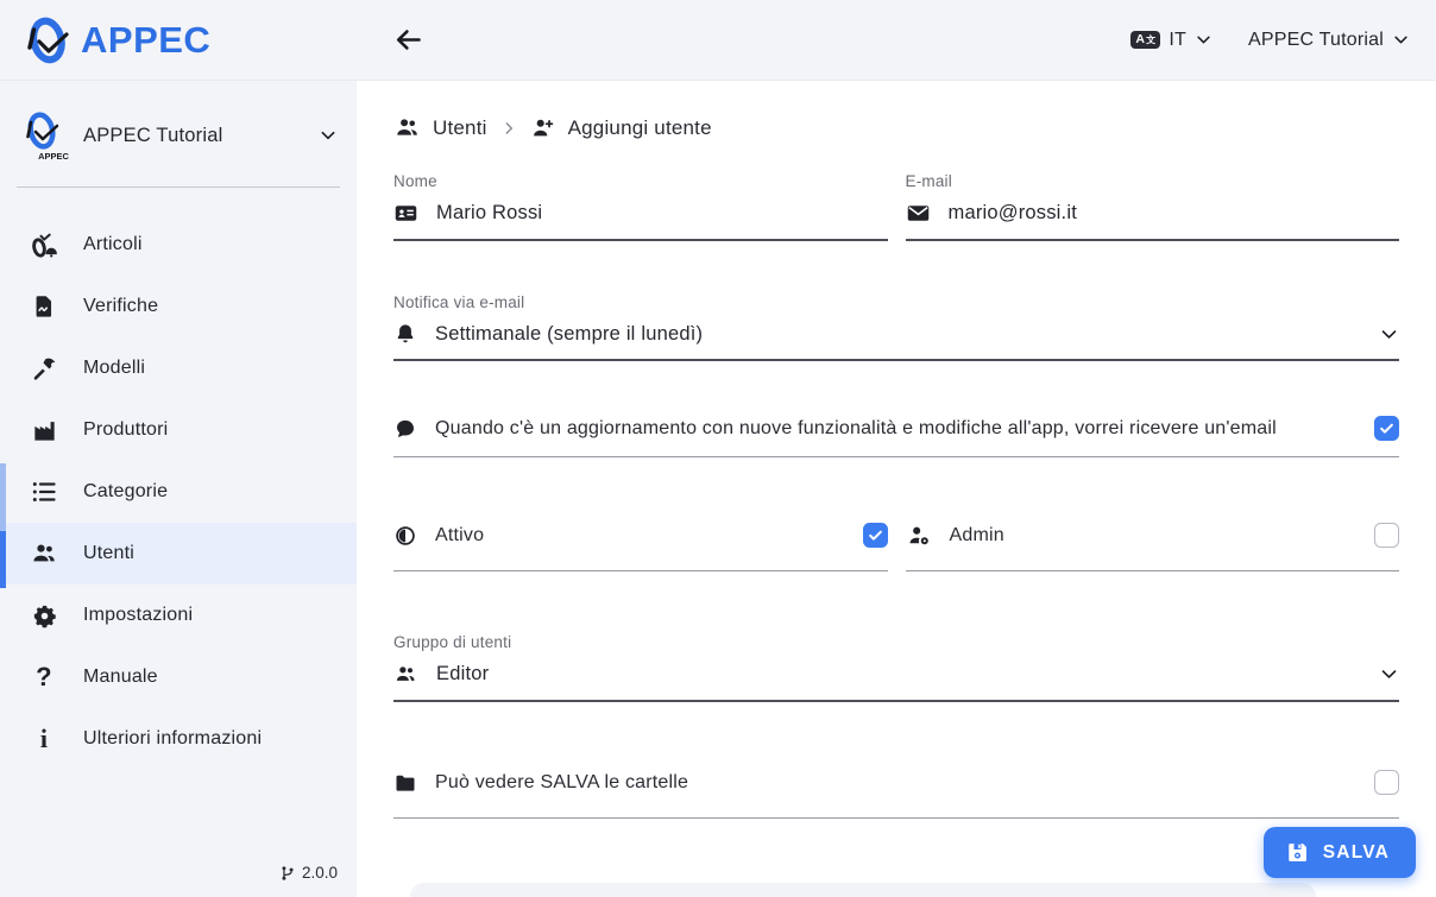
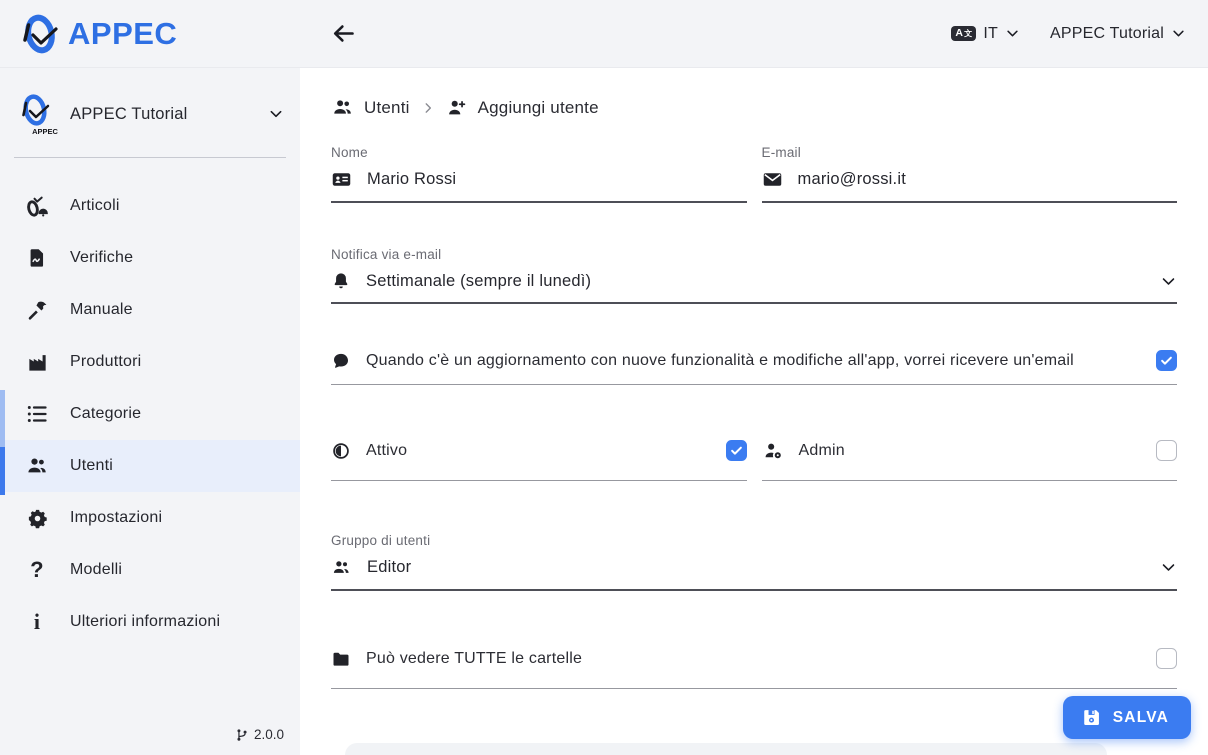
  APPEC
  A
  文
  IT
  APPEC Tutorial
  APPEC
  APPEC Tutorial
  Articoli
  Verifiche
- Modelli
+ Manuale
  Produttori
  Categorie
  Utenti
  Impostazioni
  ?
- Manuale
+ Modelli
  i
  Ulteriori informazioni
  2.0.0
  Utenti
  Aggiungi utente
  Nome
  Mario Rossi
  E-mail
  mario@rossi.it
  Notifica via e-mail
  Settimanale (sempre il lunedì)
  Quando c'è un aggiornamento con nuove funzionalità e modifiche all'app, vorrei ricevere un'email
  Attivo
  Admin
  Gruppo di utenti
  Editor
- Può vedere SALVA le cartelle
+ Può vedere TUTTE le cartelle
  SALVA
